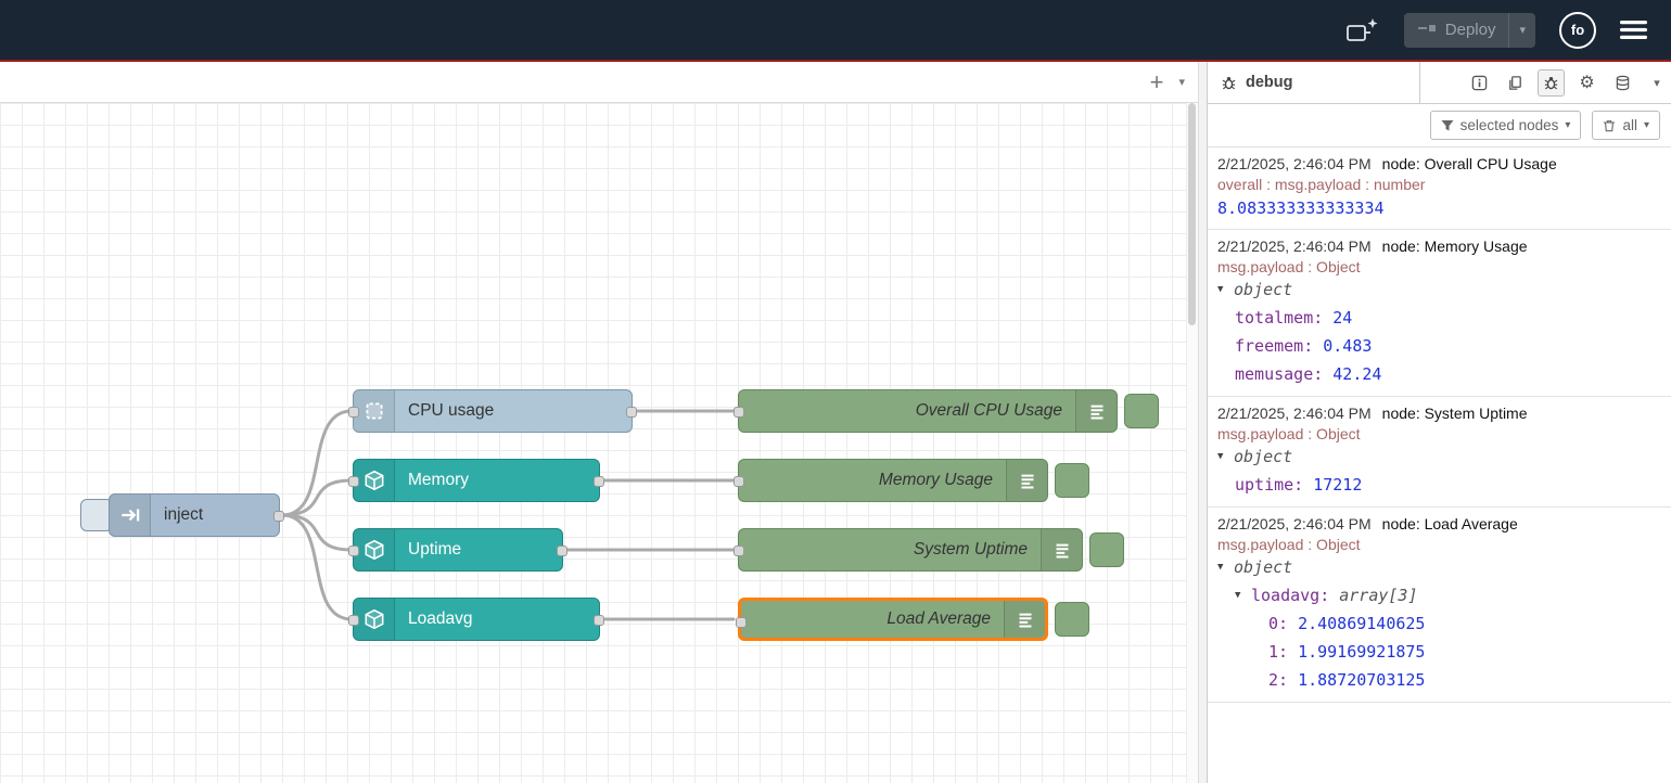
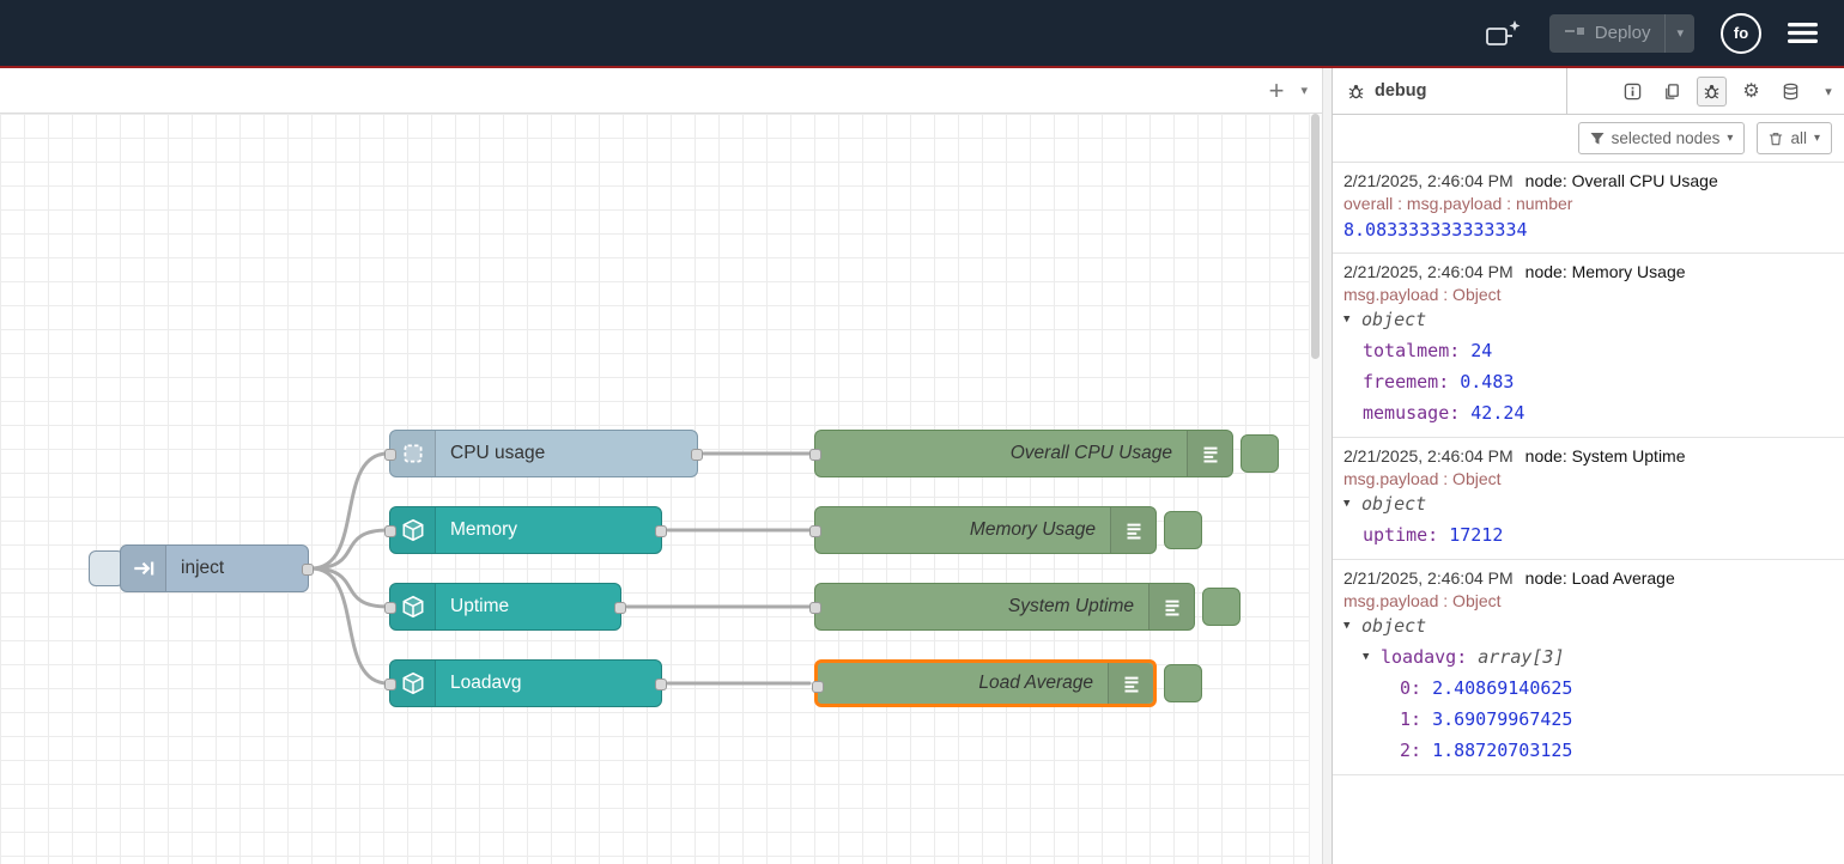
  Deploy
  ▾
  fo
  +
  ▾
  inject
  CPU usage
  Memory
  Uptime
  Loadavg
  Overall CPU Usage
  Memory Usage
  System Uptime
  Load Average
  debug
  ⚙
  ▾
  selected nodes
  ▾
  all
  ▾
  2/21/2025, 2:46:04 PM
  node: Overall CPU Usage
  overall : msg.payload : number
  8.083333333333334
  2/21/2025, 2:46:04 PM
  node: Memory Usage
  msg.payload : Object
  ▼
  object
  totalmem:
  24
  freemem:
  0.483
  memusage:
  42.24
  2/21/2025, 2:46:04 PM
  node: System Uptime
  msg.payload : Object
  ▼
  object
  uptime:
  17212
  2/21/2025, 2:46:04 PM
  node: Load Average
  msg.payload : Object
  ▼
  object
  ▼
  loadavg:
  array[3]
  0:
  2.40869140625
  1:
- 1.99169921875
+ 3.69079967425
  2:
  1.88720703125
